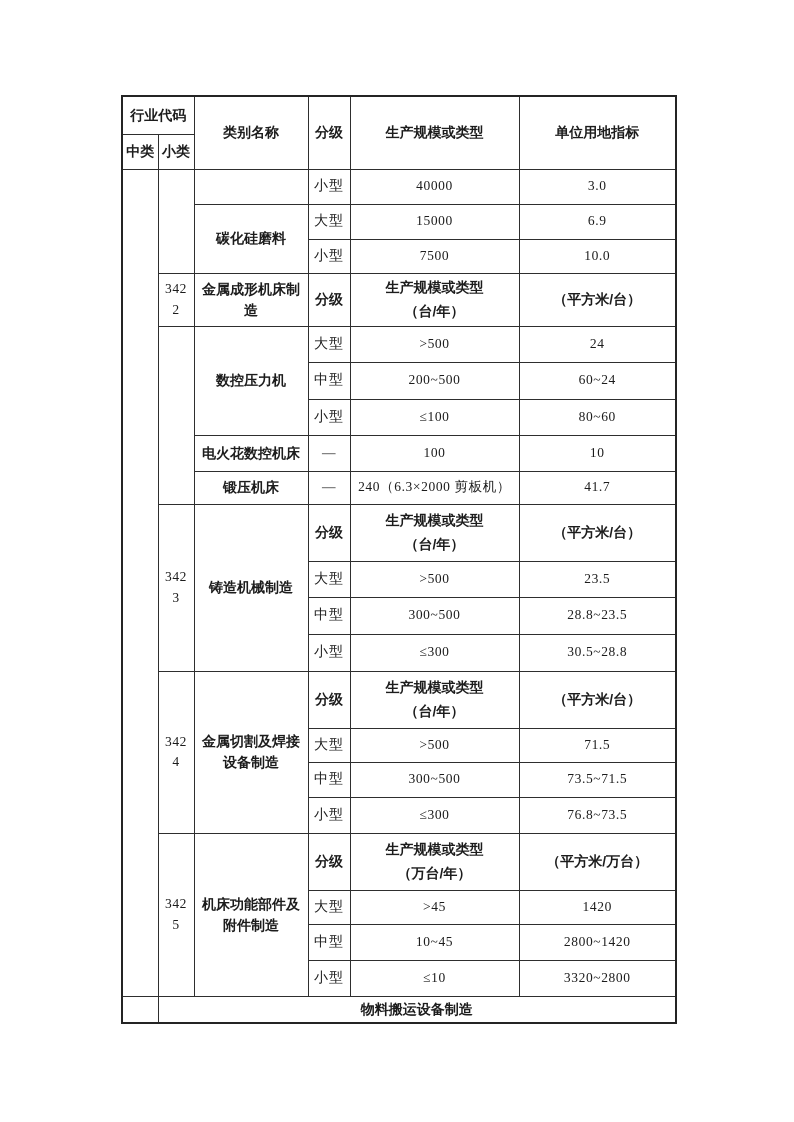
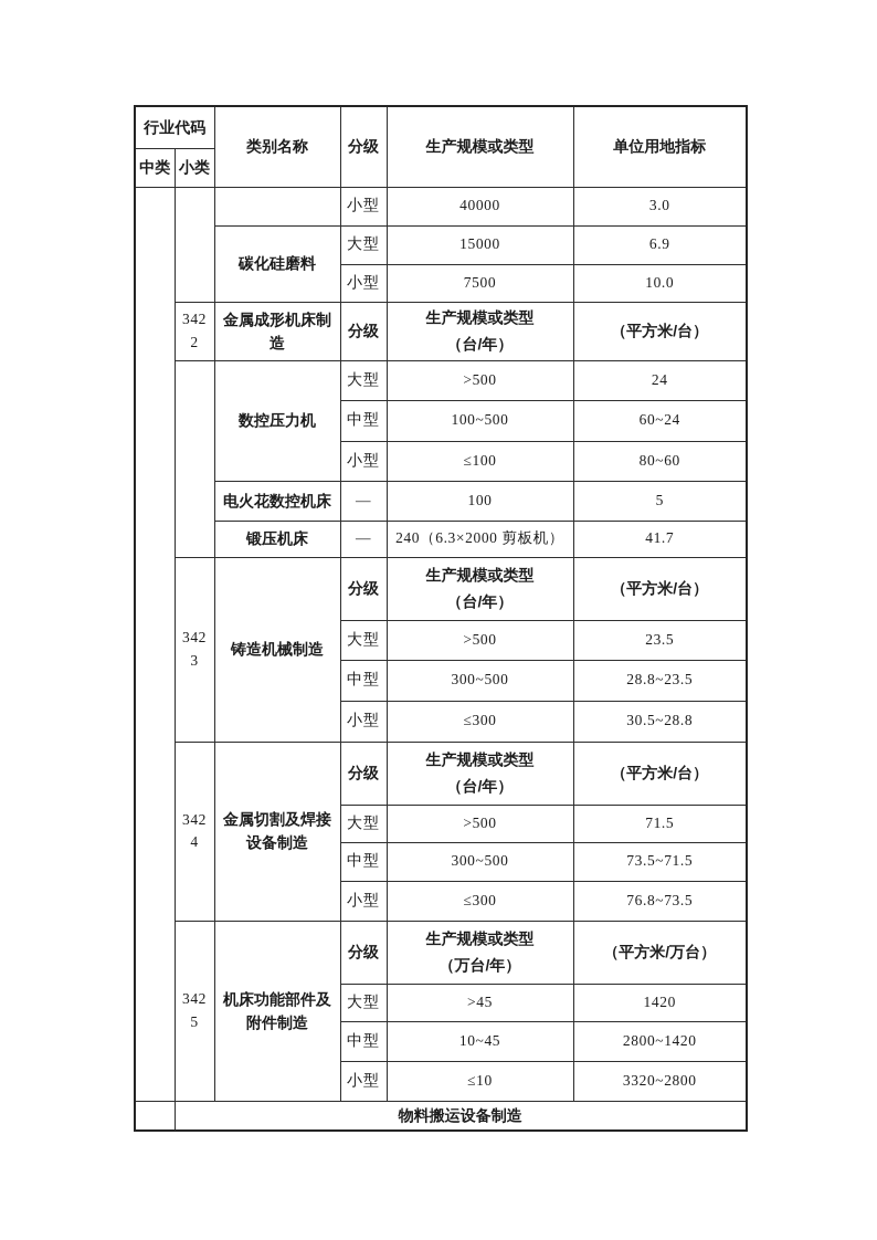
  行业代码	类别名称	分级	生产规模或类型	单位用地指标
  中类	小类
  			小型	40000	3.0
  碳化硅磨料	大型	15000	6.9
  小型	7500	10.0
  3422	金属成形机床制造	分级	生产规模或类型 （台/年）	（平方米/台）
  	数控压力机	大型	>500	24
- 中型	200~500	60~24
+ 中型	100~500	60~24
  小型	≤100	80~60
- 电火花数控机床	—	100	10
+ 电火花数控机床	—	100	5
  锻压机床	—	240（6.3×2000 剪板机）	41.7
  3423	铸造机械制造	分级	生产规模或类型 （台/年）	（平方米/台）
  大型	>500	23.5
  中型	300~500	28.8~23.5
  小型	≤300	30.5~28.8
  3424	金属切割及焊接设备制造	分级	生产规模或类型 （台/年）	（平方米/台）
  大型	>500	71.5
  中型	300~500	73.5~71.5
  小型	≤300	76.8~73.5
  3425	机床功能部件及附件制造	分级	生产规模或类型 （万台/年）	（平方米/万台）
  大型	>45	1420
  中型	10~45	2800~1420
  小型	≤10	3320~2800
  	物料搬运设备制造
